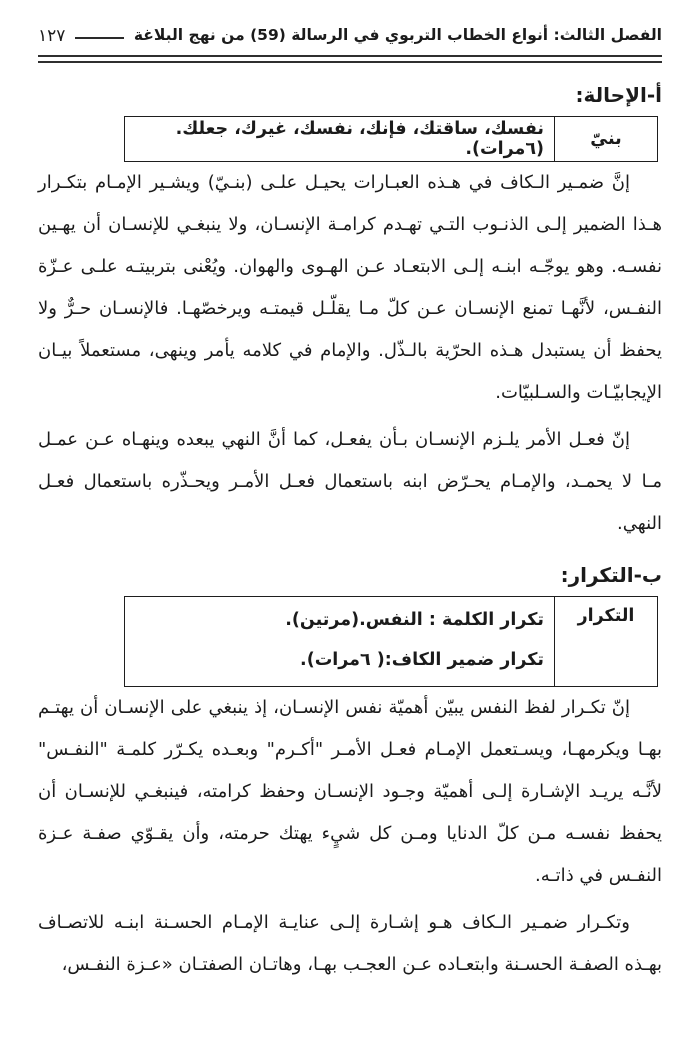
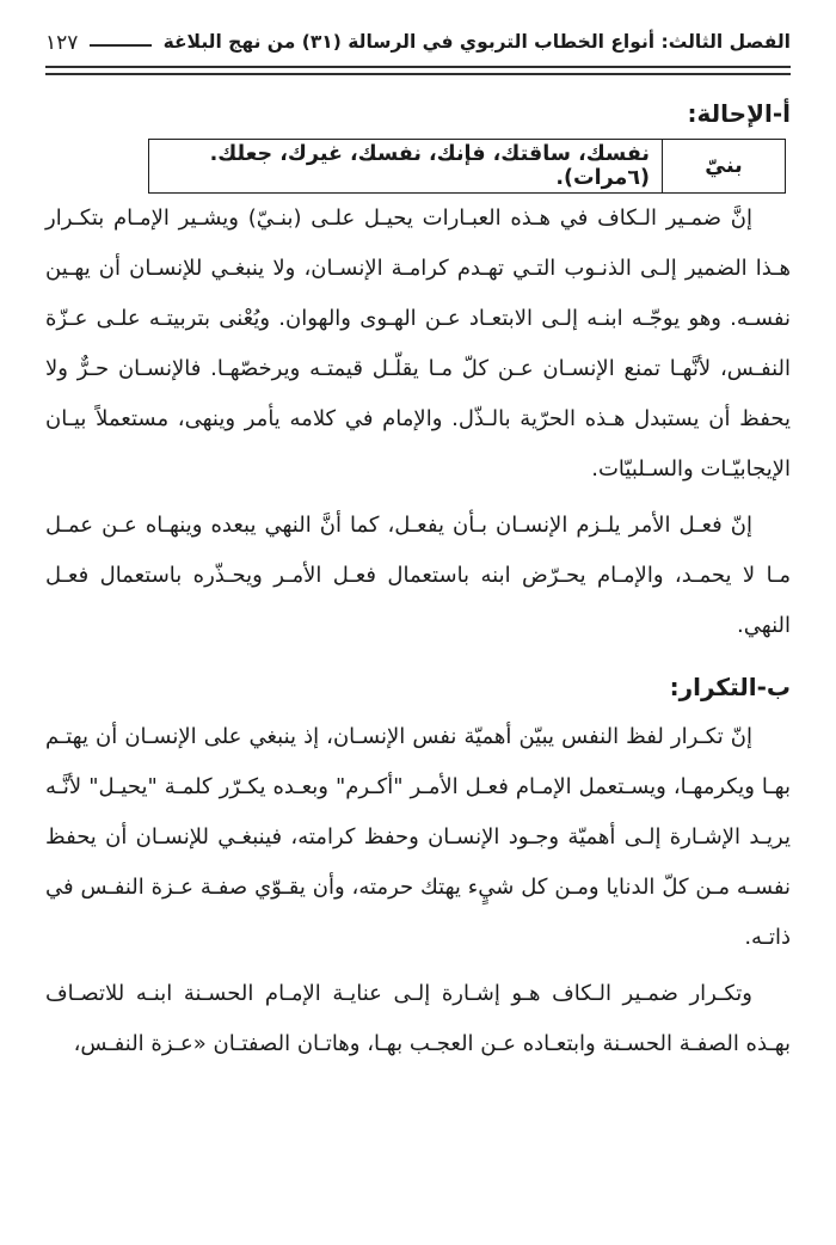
- الفصل الثالث: أنواع الخطاب التربوي في الرسالة (59) من نهج البلاغة
+ الفصل الثالث: أنواع الخطاب التربوي في الرسالة (٣١) من نهج البلاغة
  ١٢٧
  أ-الإحالة:
  بنيّ	نفسك، ساقتك، فإنك، نفسك، غيرك، جعلك. (٦مرات).
  إنَّ ضمـير الـكاف في هـذه العبـارات يحيـل علـى (بنـيّ) ويشـير الإمـام بتكـرار هـذا الضمير إلـى الذنـوب التـي تهـدم كرامـة الإنسـان، ولا ينبغـي للإنسـان أن يهـين نفسـه. وهو يوجّـه ابنـه إلـى الابتعـاد عـن الهـوى والهوان. ويُعْنى بتربيتـه علـى عـزّة النفـس، لأنَّهـا تمنع الإنسـان عـن كلّ مـا يقلّـل قيمتـه ويرخصّهـا. فالإنسـان حـرٌّ ولا يحفظ أن يستبدل هـذه الحرّية بالـذّل. والإمام في كلامه يأمر وينهى، مستعملاً بيـان الإيجابيّـات والسـلبيّات.
  إنّ فعـل الأمر يلـزم الإنسـان بـأن يفعـل، كما أنَّ النهي يبعده وينهـاه عـن عمـل مـا لا يحمـد، والإمـام يحـرّض ابنه باستعمال فعـل الأمـر ويحـذّره باستعمال فعـل النهي.
  ب-التكرار:
- التكرار	تكرار الكلمة : النفس.(مرتين). تكرار ضمير الكاف:( ٦مرات).
- إنّ تكـرار لفظ النفس يبيّن أهميّة نفس الإنسـان، إذ ينبغي على الإنسـان أن يهتـم بهـا ويكرمهـا، ويسـتعمل الإمـام فعـل الأمـر "أكـرم" وبعـده يكـرّر كلمـة "النفـس" لأنَّـه يريـد الإشـارة إلـى أهميّة وجـود الإنسـان وحفظ كرامته، فينبغـي للإنسـان أن يحفظ نفسـه مـن كلّ الدنايا ومـن كل شيٍء يهتك حرمته، وأن يقـوّي صفـة عـزة النفـس في ذاتـه.
+ إنّ تكـرار لفظ النفس يبيّن أهميّة نفس الإنسـان، إذ ينبغي على الإنسـان أن يهتـم بهـا ويكرمهـا، ويسـتعمل الإمـام فعـل الأمـر "أكـرم" وبعـده يكـرّر كلمـة "يحيـل" لأنَّـه يريـد الإشـارة إلـى أهميّة وجـود الإنسـان وحفظ كرامته، فينبغـي للإنسـان أن يحفظ نفسـه مـن كلّ الدنايا ومـن كل شيٍء يهتك حرمته، وأن يقـوّي صفـة عـزة النفـس في ذاتـه.
  وتكـرار ضمـير الـكاف هـو إشـارة إلـى عنايـة الإمـام الحسـنة ابنـه للاتصـاف بهـذه الصفـة الحسـنة وابتعـاده عـن العجـب بهـا، وهاتـان الصفتـان «عـزة النفـس،
